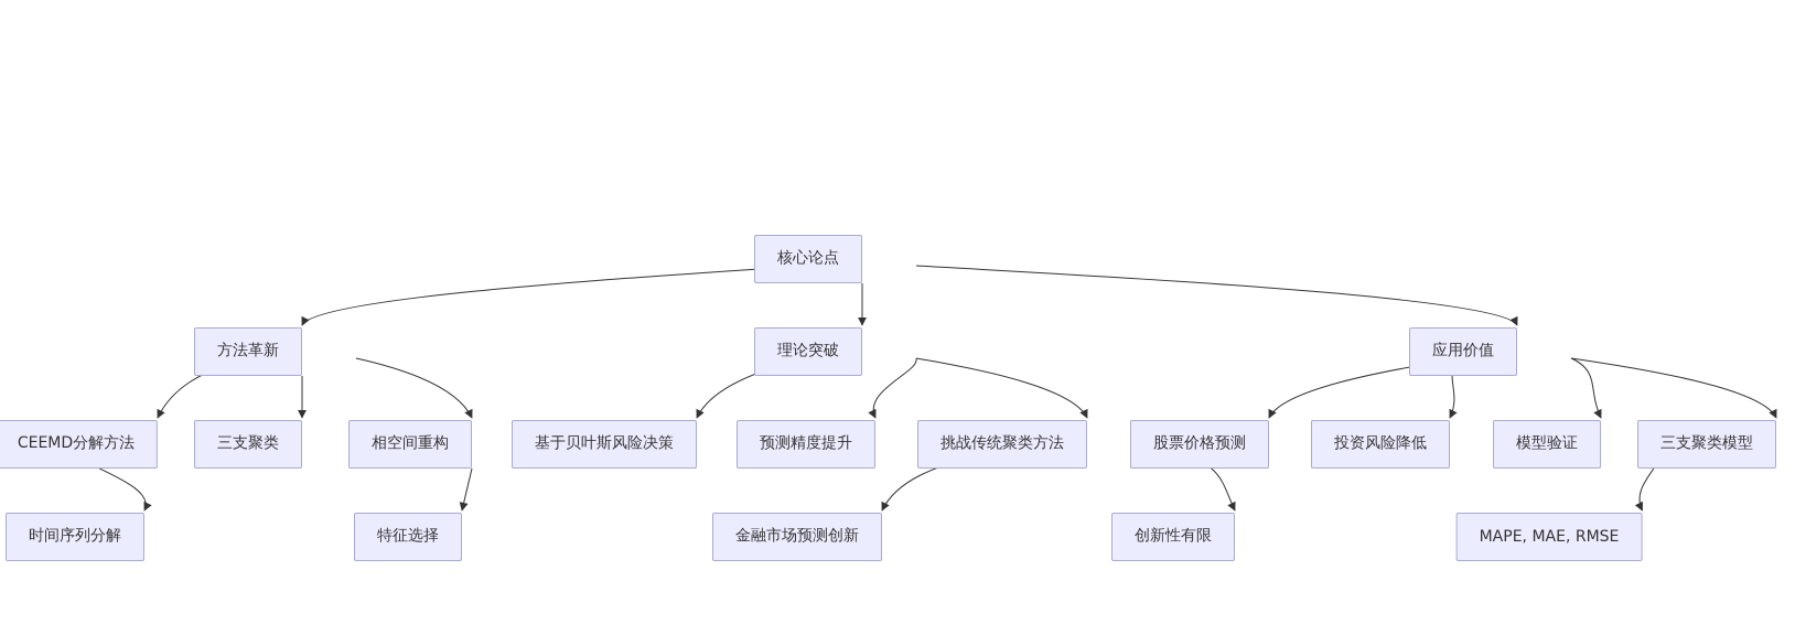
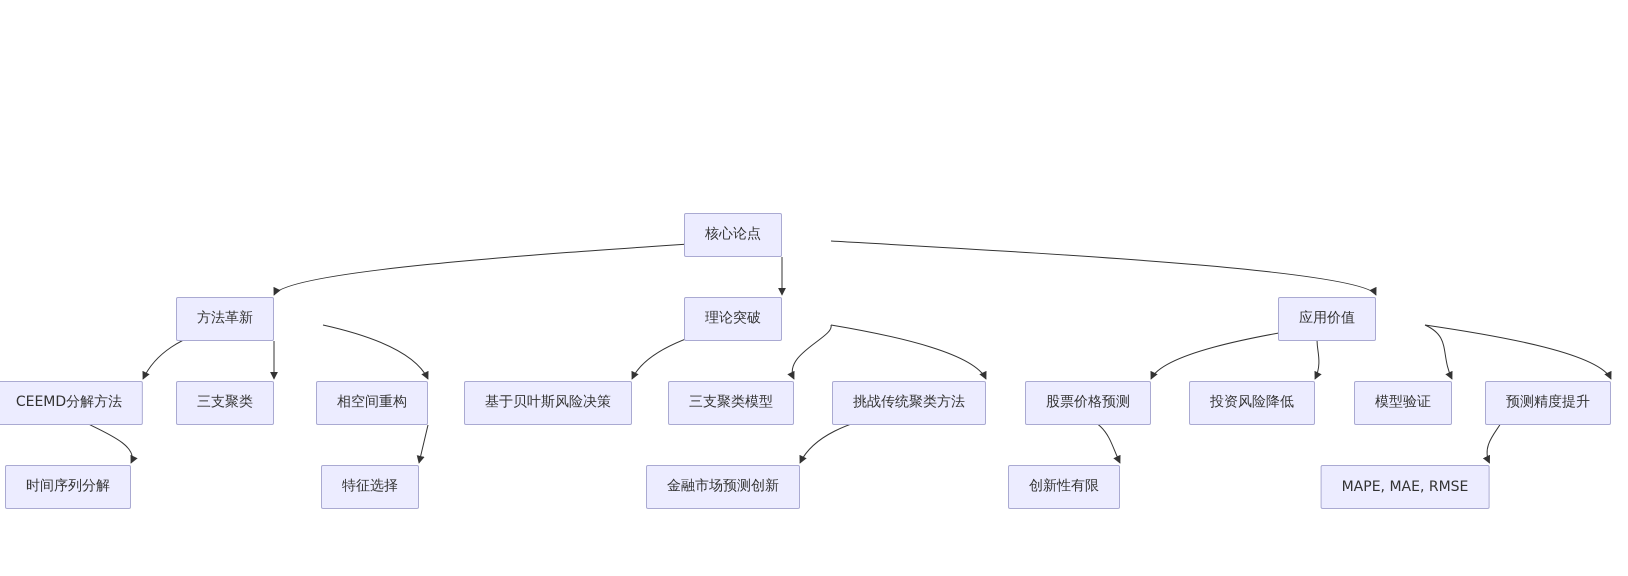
  核心论点
  方法革新
  理论突破
  应用价值
  CEEMD分解方法
  三支聚类
  相空间重构
  基于贝叶斯风险决策
- 预测精度提升
+ 三支聚类模型
  挑战传统聚类方法
  股票价格预测
  投资风险降低
  模型验证
- 三支聚类模型
+ 预测精度提升
  时间序列分解
  特征选择
  金融市场预测创新
  创新性有限
  MAPE, MAE, RMSE
